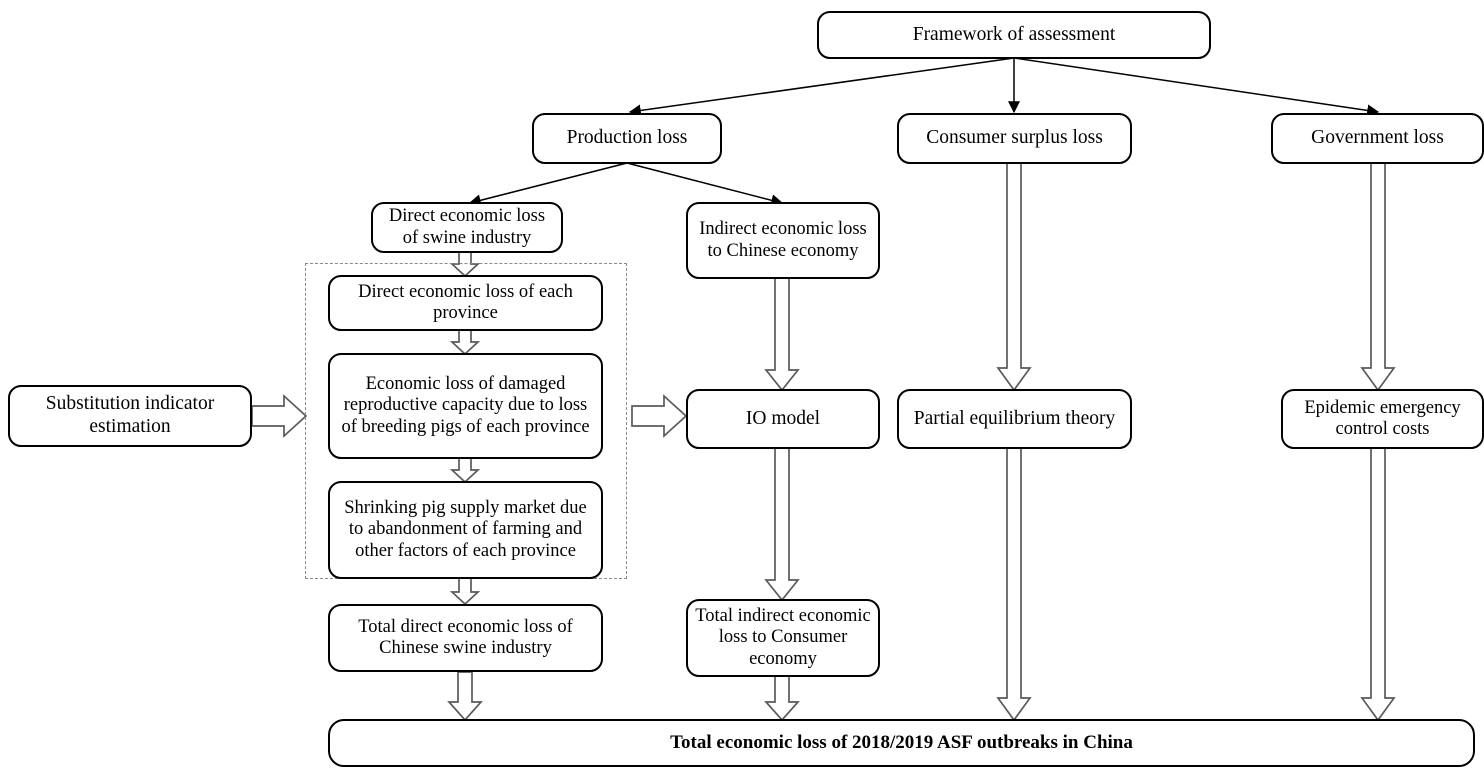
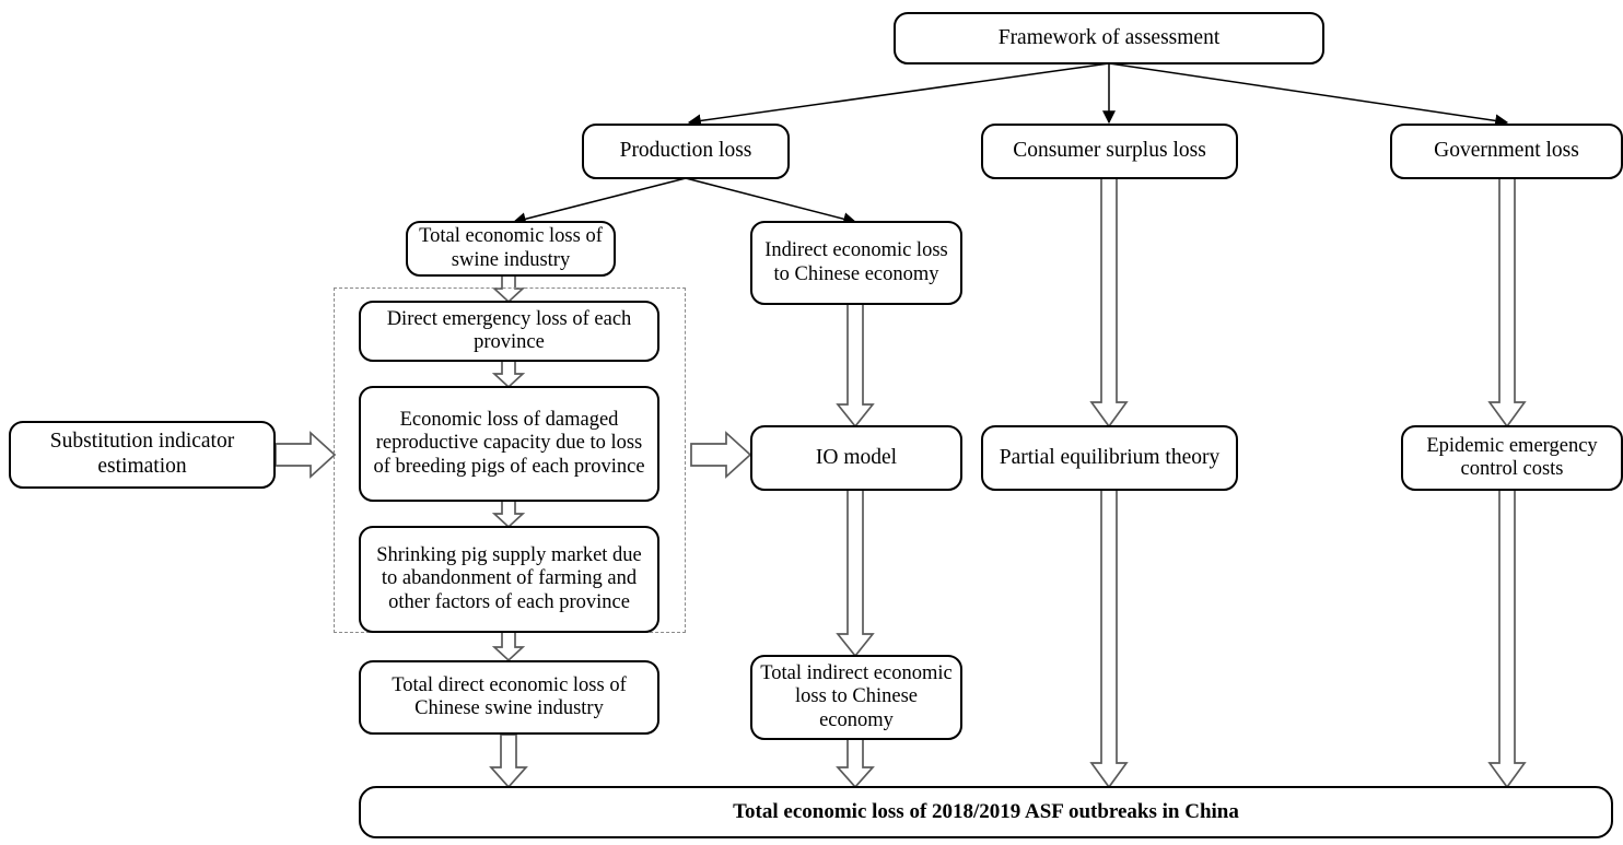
  Framework of assessment
  Production loss
  Consumer surplus loss
  Government loss
- Direct economic loss of swine industry
+ Total economic loss of swine industry
  Indirect economic loss to Chinese economy
- Direct economic loss of each province
+ Direct emergency loss of each province
  Economic loss of damaged reproductive capacity due to loss of breeding pigs of each province
  Shrinking pig supply market due to abandonment of farming and other factors of each province
  Total direct economic loss of Chinese swine industry
  IO model
  Partial equilibrium theory
  Epidemic emergency control costs
  Substitution indicator estimation
- Total indirect economic loss to Consumer economy
+ Total indirect economic loss to Chinese economy
  Total economic loss of 2018/2019 ASF outbreaks in China
